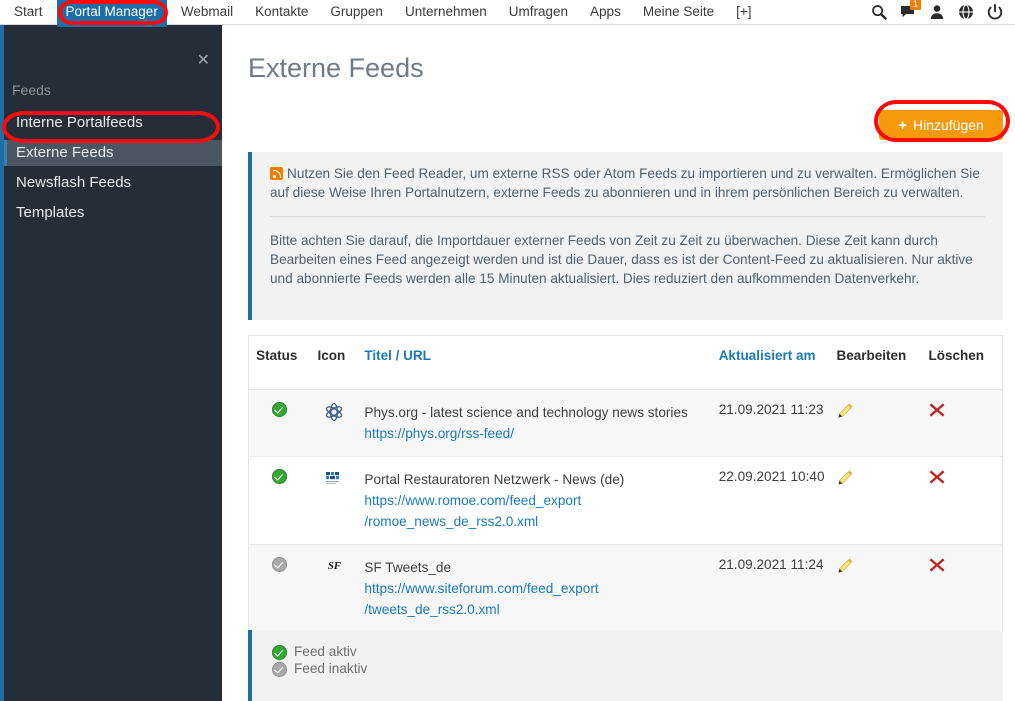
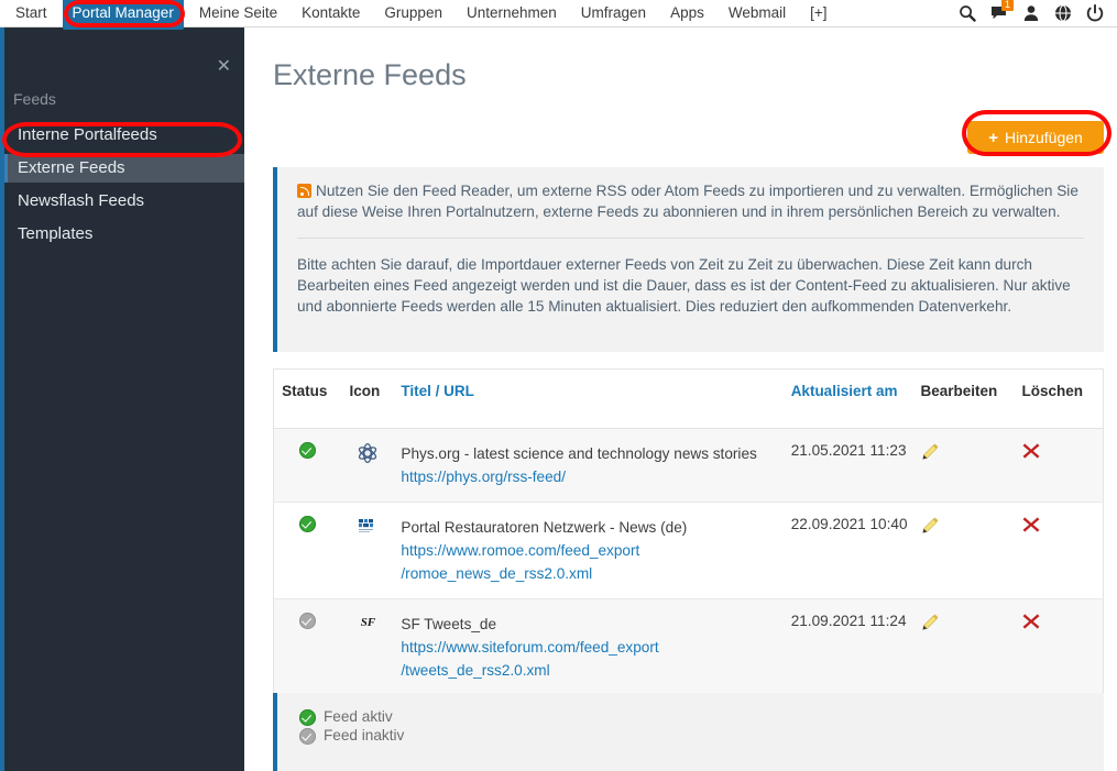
  Start
  Portal Manager
- Webmail
+ Meine Seite
  Kontakte
  Gruppen
  Unternehmen
  Umfragen
  Apps
- Meine Seite
+ Webmail
  [+]
  1
  ✕
  Feeds
  Interne Portalfeeds
  Externe Feeds
  Newsflash Feeds
  Templates
  Externe Feeds
  +
  Hinzufügen
  Nutzen Sie den Feed Reader, um externe RSS oder Atom Feeds zu importieren und zu verwalten. Ermöglichen Sie auf diese Weise Ihren Portalnutzern, externe Feeds zu abonnieren und in ihrem persönlichen Bereich zu verwalten.
  Bitte achten Sie darauf, die Importdauer externer Feeds von Zeit zu Zeit zu überwachen. Diese Zeit kann durch Bearbeiten eines Feed angezeigt werden und ist die Dauer, dass es ist der Content-Feed zu aktualisieren. Nur aktive und abonnierte Feeds werden alle 15 Minuten aktualisiert. Dies reduziert den aufkommenden Datenverkehr.
  Status	Icon	Titel / URL	Aktualisiert am	Bearbeiten	Löschen
- 		Phys.org - latest science and technology news stories https://phys.org/rss-feed/	21.09.2021 11:23
+ 		Phys.org - latest science and technology news stories https://phys.org/rss-feed/	21.05.2021 11:23
  		Portal Restauratoren Netzwerk - News (de) https://www.romoe.com/feed_export /romoe_news_de_rss2.0.xml	22.09.2021 10:40
  	SF	SF Tweets_de https://www.siteforum.com/feed_export /tweets_de_rss2.0.xml	21.09.2021 11:24
  Feed aktiv
  Feed inaktiv
